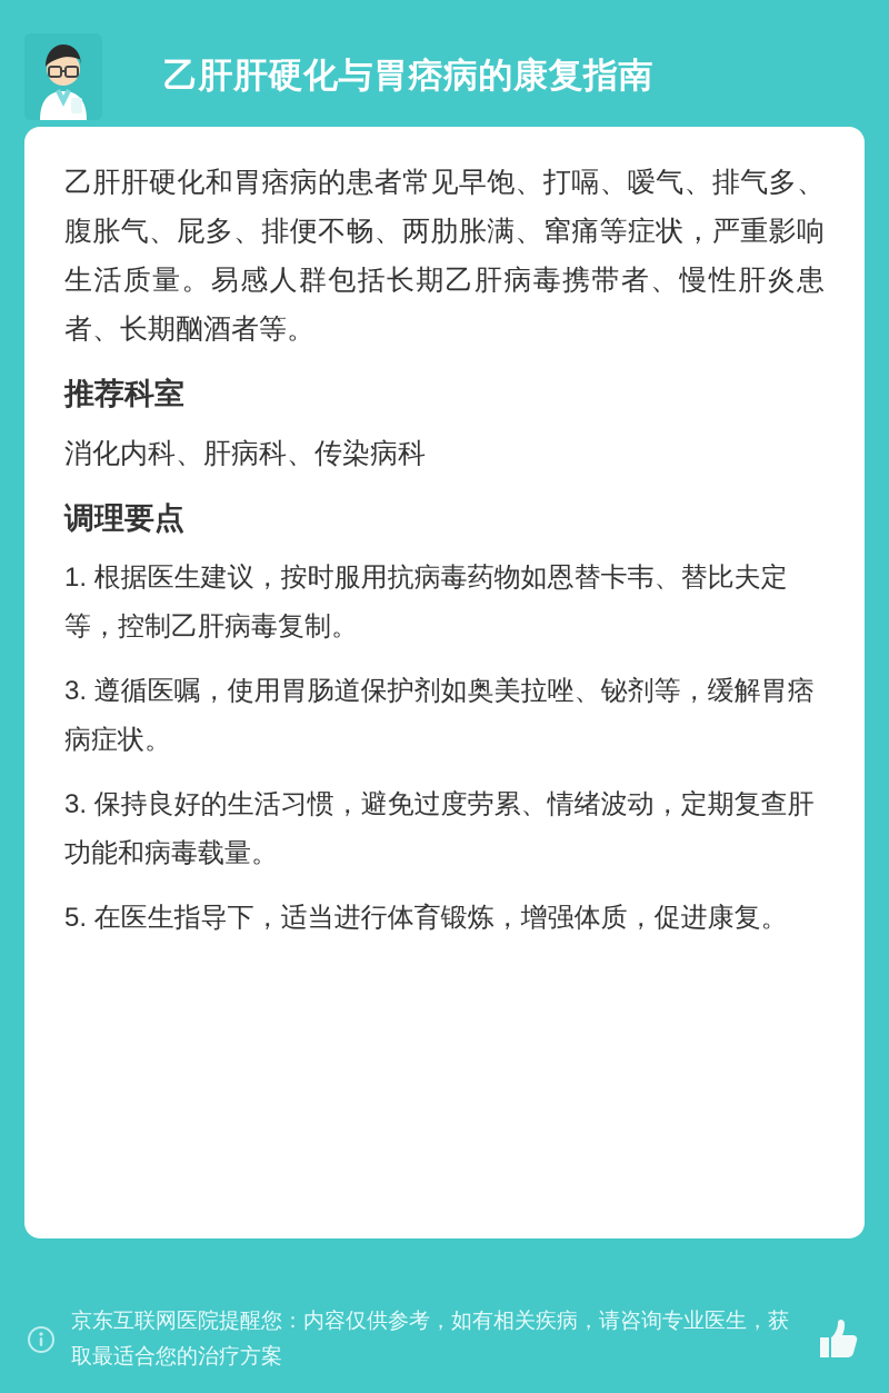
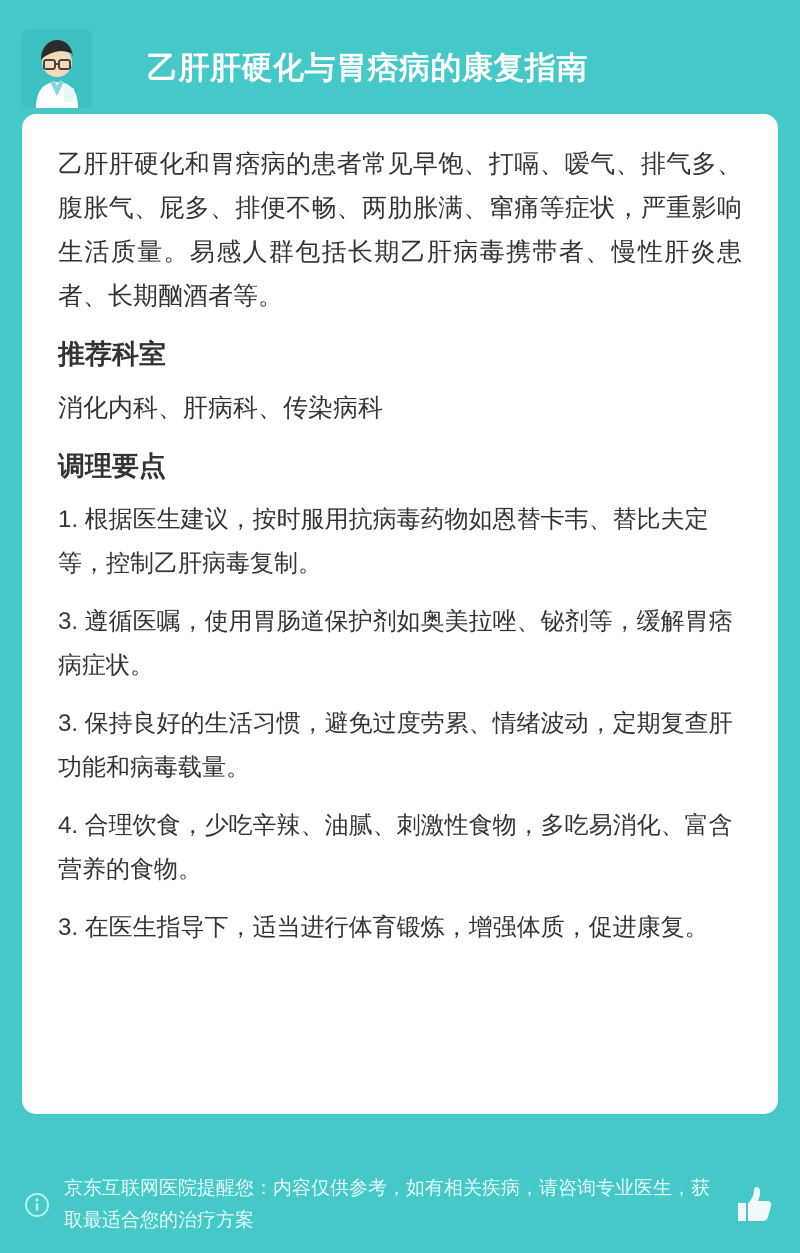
  乙肝肝硬化与胃痞病的康复指南
  乙肝肝硬化和胃痞病的患者常见早饱、打嗝、嗳气、排气多、腹胀气、屁多、排便不畅、两肋胀满、窜痛等症状，严重影响生活质量。易感人群包括长期乙肝病毒携带者、慢性肝炎患者、长期酗酒者等。
  推荐科室
  消化内科、肝病科、传染病科
  调理要点
  1. 根据医生建议，按时服用抗病毒药物如恩替卡韦、替比夫定等，控制乙肝病毒复制。
  3. 遵循医嘱，使用胃肠道保护剂如奥美拉唑、铋剂等，缓解胃痞病症状。
  3. 保持良好的生活习惯，避免过度劳累、情绪波动，定期复查肝功能和病毒载量。
+ 4. 合理饮食，少吃辛辣、油腻、刺激性食物，多吃易消化、富含营养的食物。
- 5. 在医生指导下，适当进行体育锻炼，增强体质，促进康复。
+ 3. 在医生指导下，适当进行体育锻炼，增强体质，促进康复。
  京东互联网医院提醒您：内容仅供参考，如有相关疾病，请咨询专业医生，获取最适合您的治疗方案
